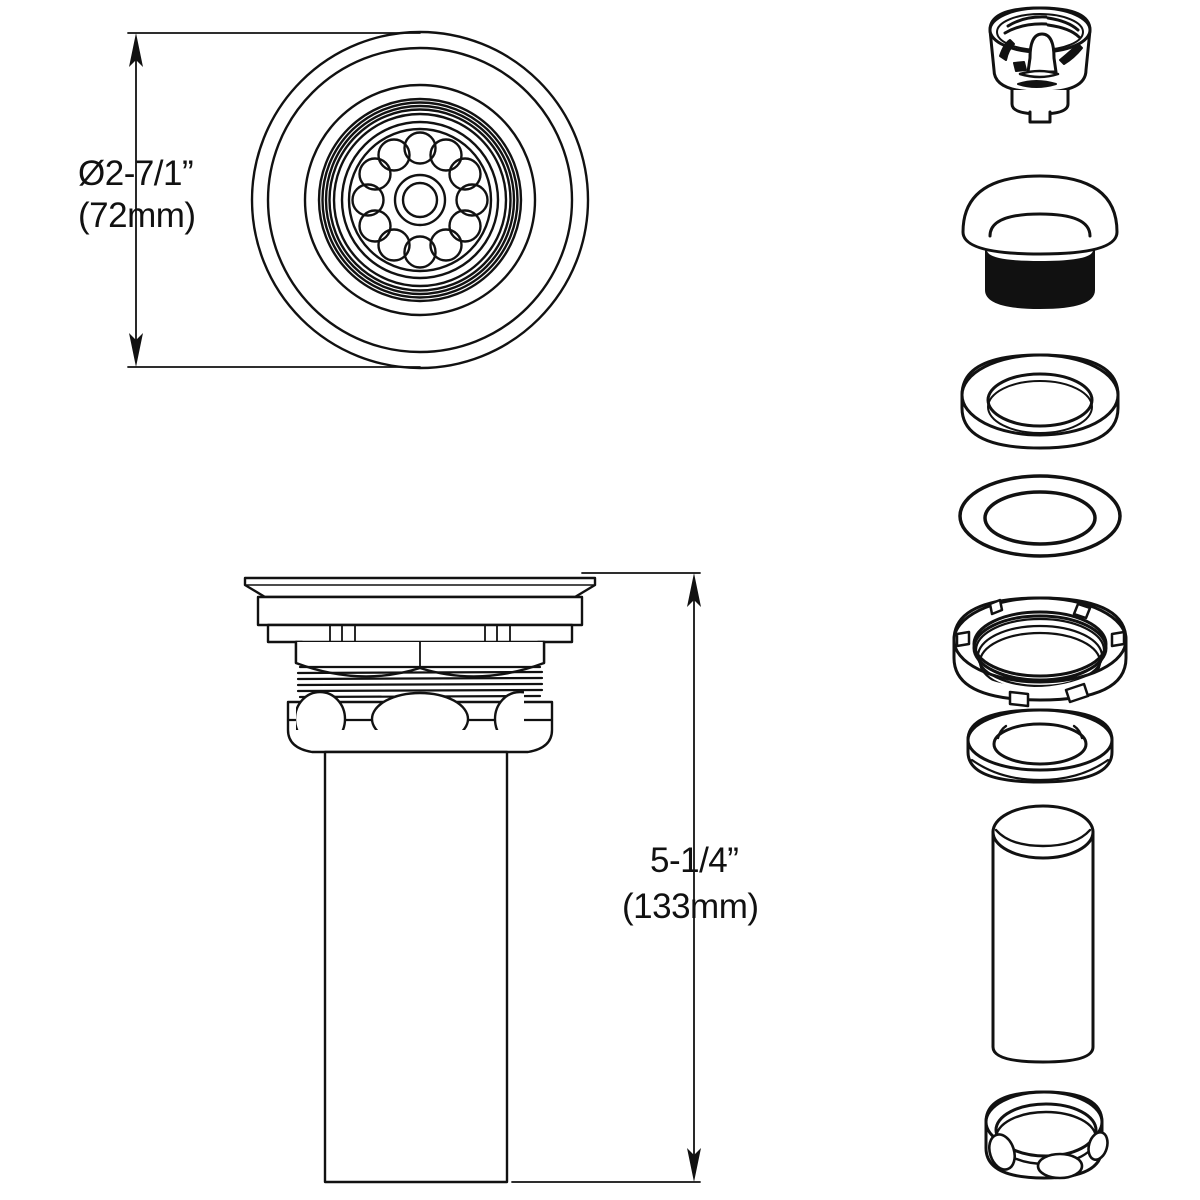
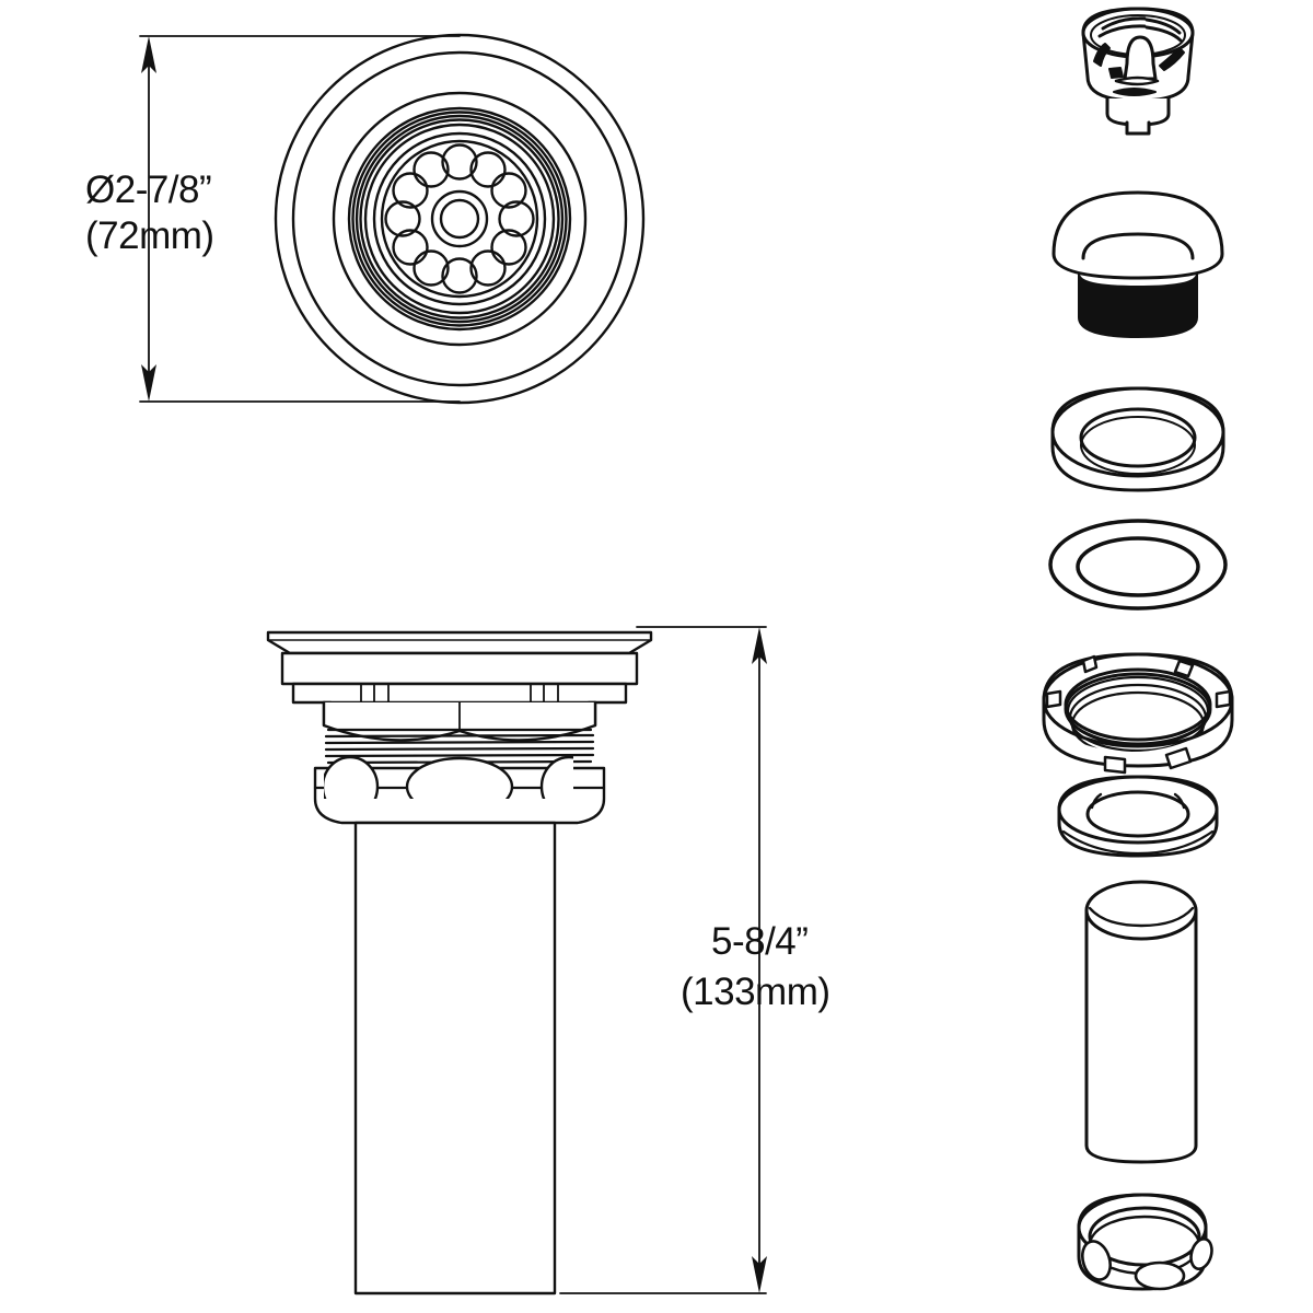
- Ø2-7/1”
+ Ø2-7/8”
  (72mm)
- 5-1/4”
+ 5-8/4”
  (133mm)
